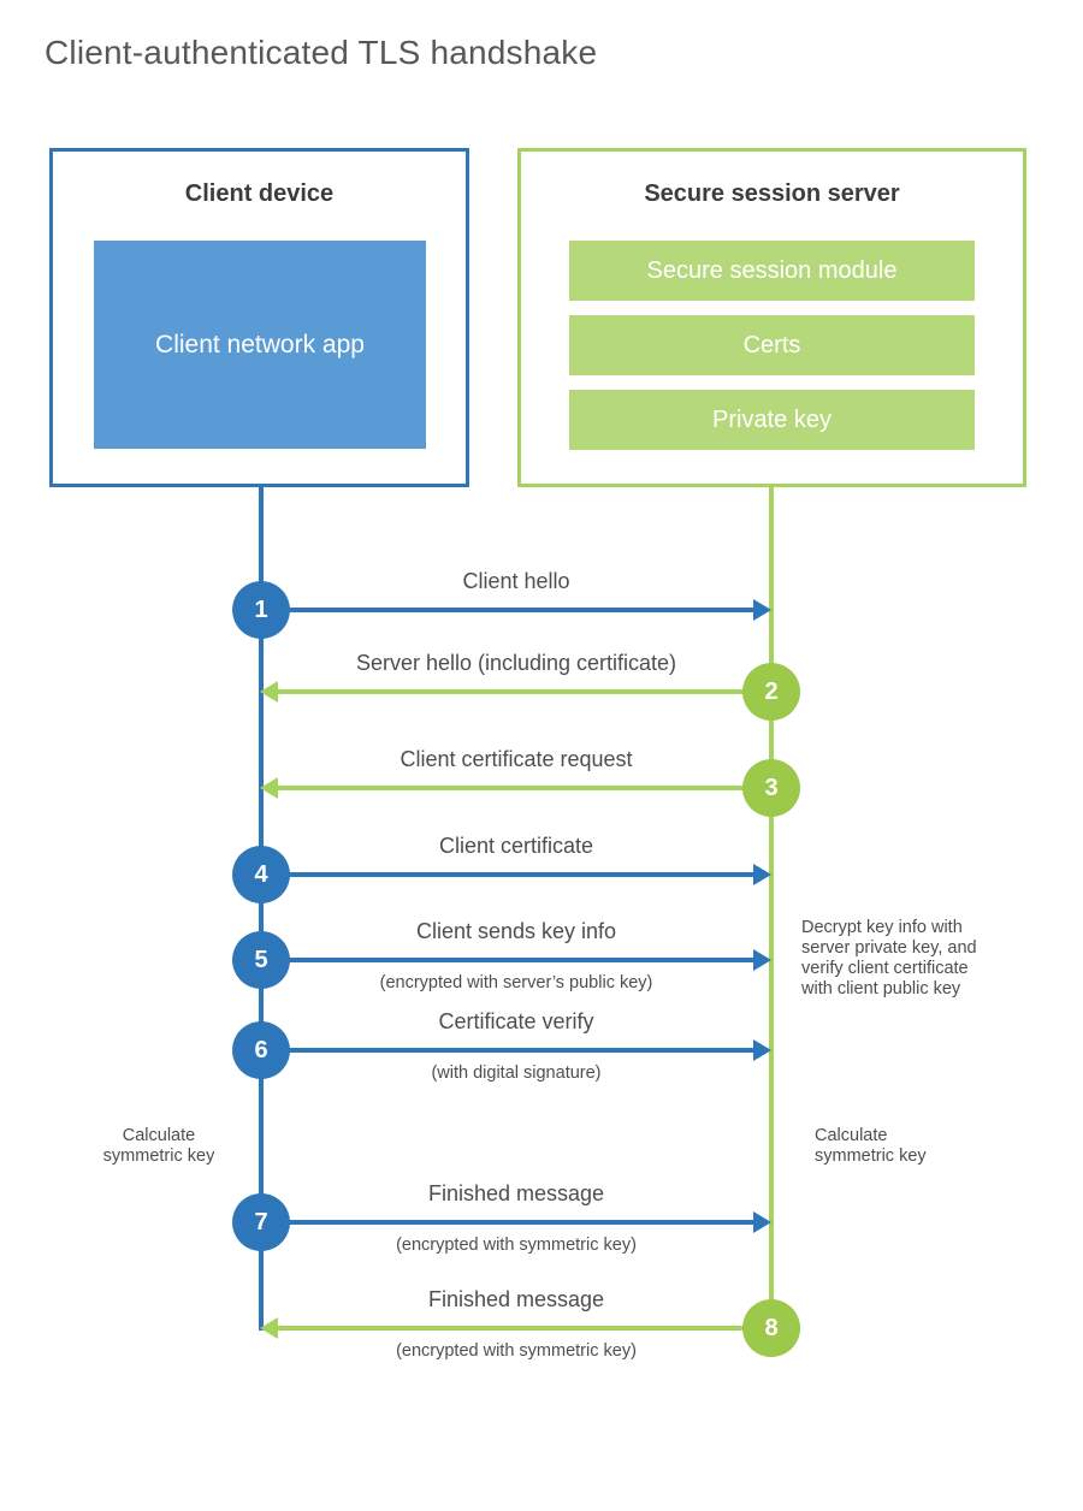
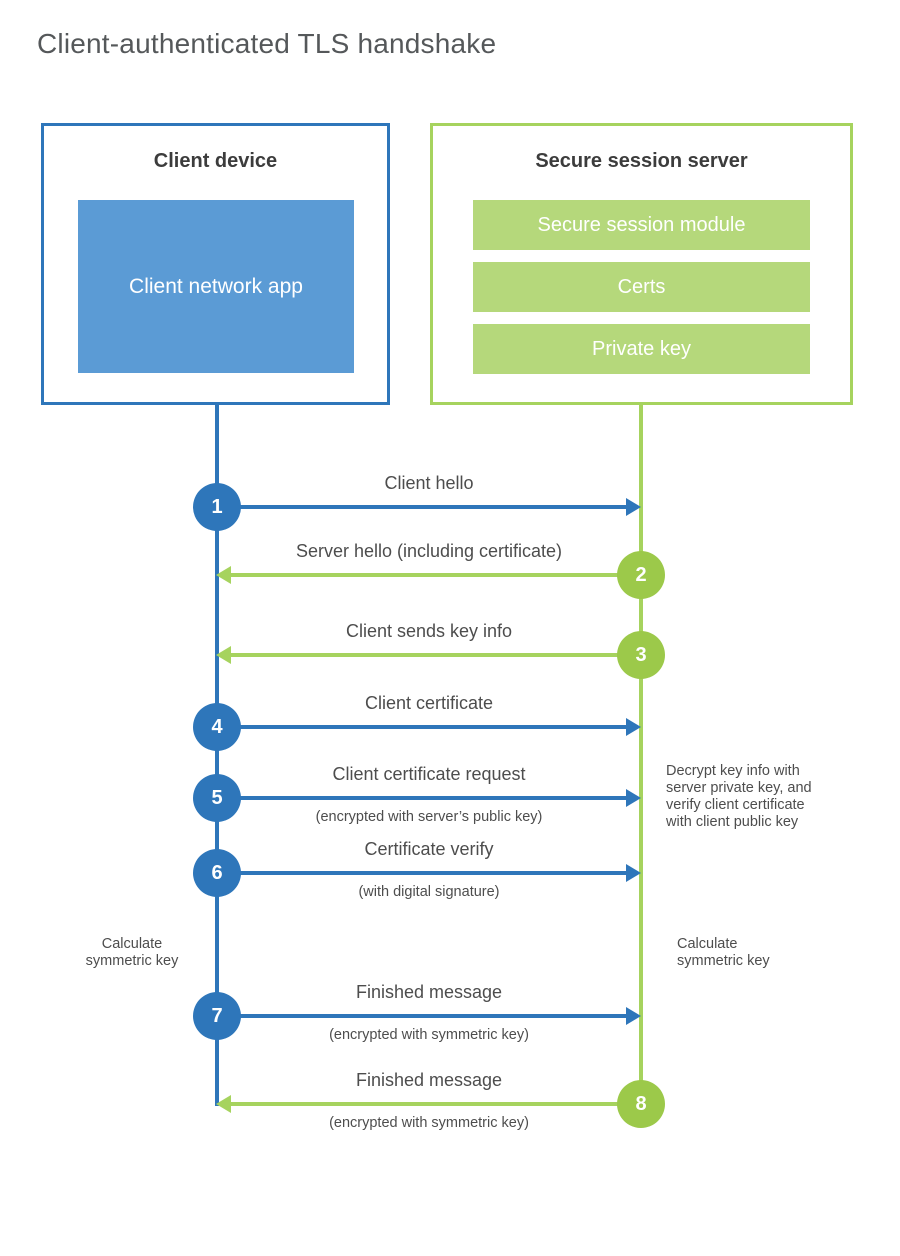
  Client-authenticated TLS handshake
  Client device
  Client network app
  Secure session server
  Secure session module
  Certs
  Private key
  1
  Client hello
  2
  Server hello (including certificate)
  3
- Client certificate request
+ Client sends key info
  4
  Client certificate
  5
- Client sends key info
+ Client certificate request
  (encrypted with server’s public key)
  6
  Certificate verify
  (with digital signature)
  7
  Finished message
  (encrypted with symmetric key)
  8
  Finished message
  (encrypted with symmetric key)
  Decrypt key info with
  server private key, and
  verify client certificate
  with client public key
  Calculate
  symmetric key
  Calculate
  symmetric key
